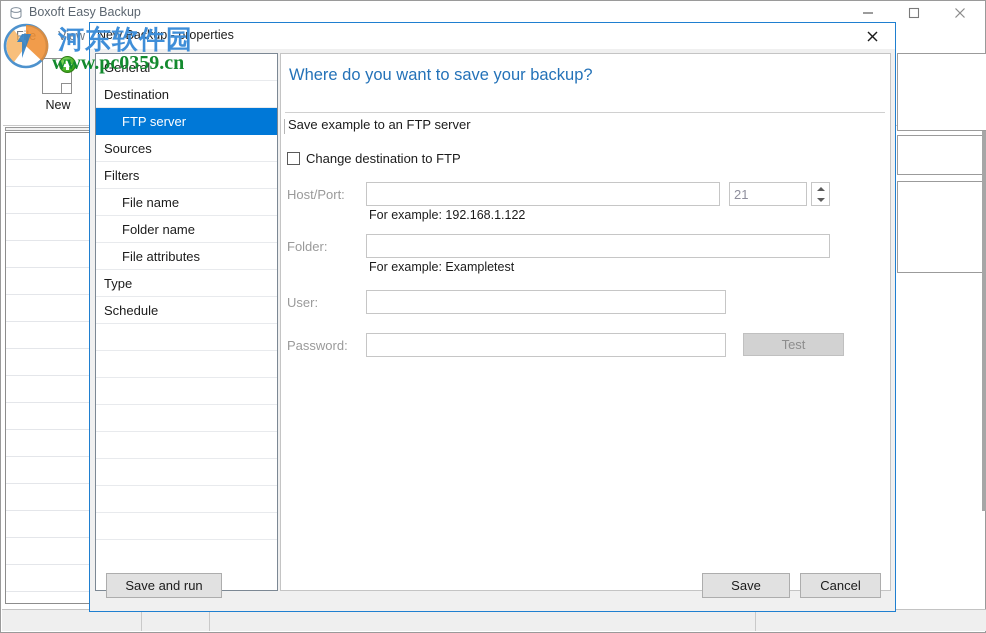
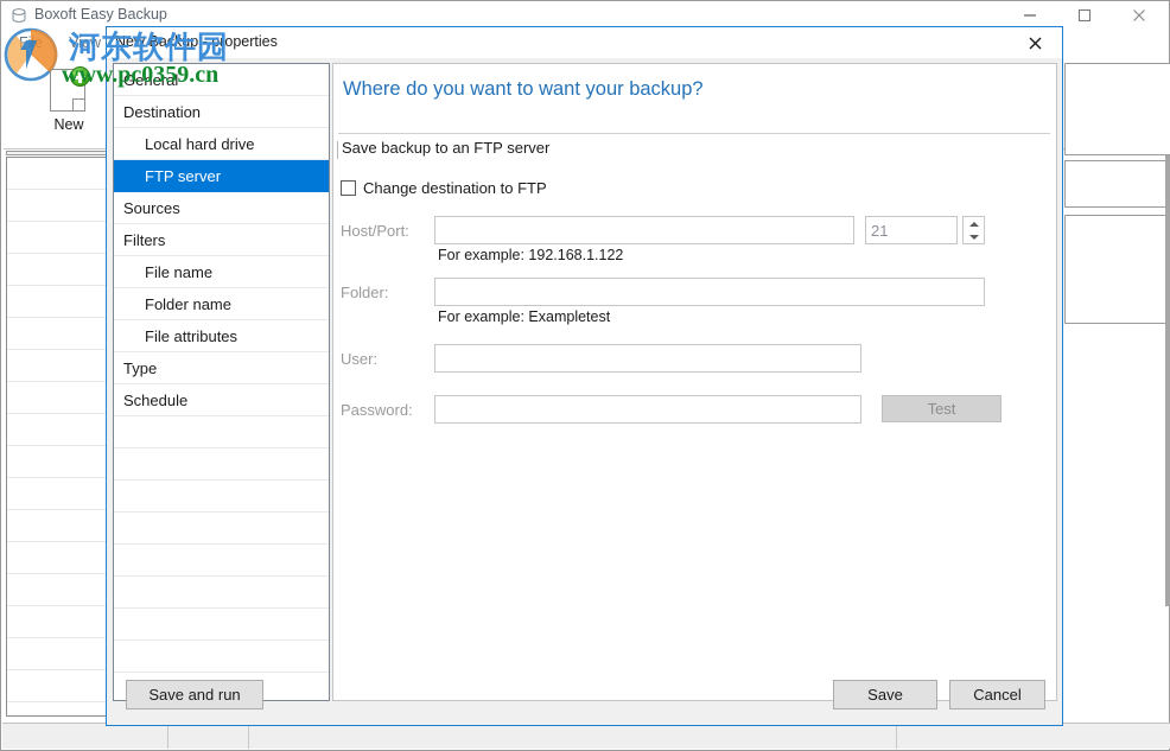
  Boxoft Easy Backup
  View
  New
  New Backup - properties
  General
  Destination
+ Local hard drive
  FTP server
  Sources
  Filters
  File name
  Folder name
  File attributes
  Type
  Schedule
- Where do you want to save your backup?
+ Where do you want to want your backup?
- Save example to an FTP server
+ Save backup to an FTP server
  Change destination to FTP
  Host/Port:
  21
  For example: 192.168.1.122
  Folder:
  For example: Exampletest
  User:
  Password:
  Test
  Save and run
  Save
  Cancel
  河东软件园
  www.pc0359.cn
